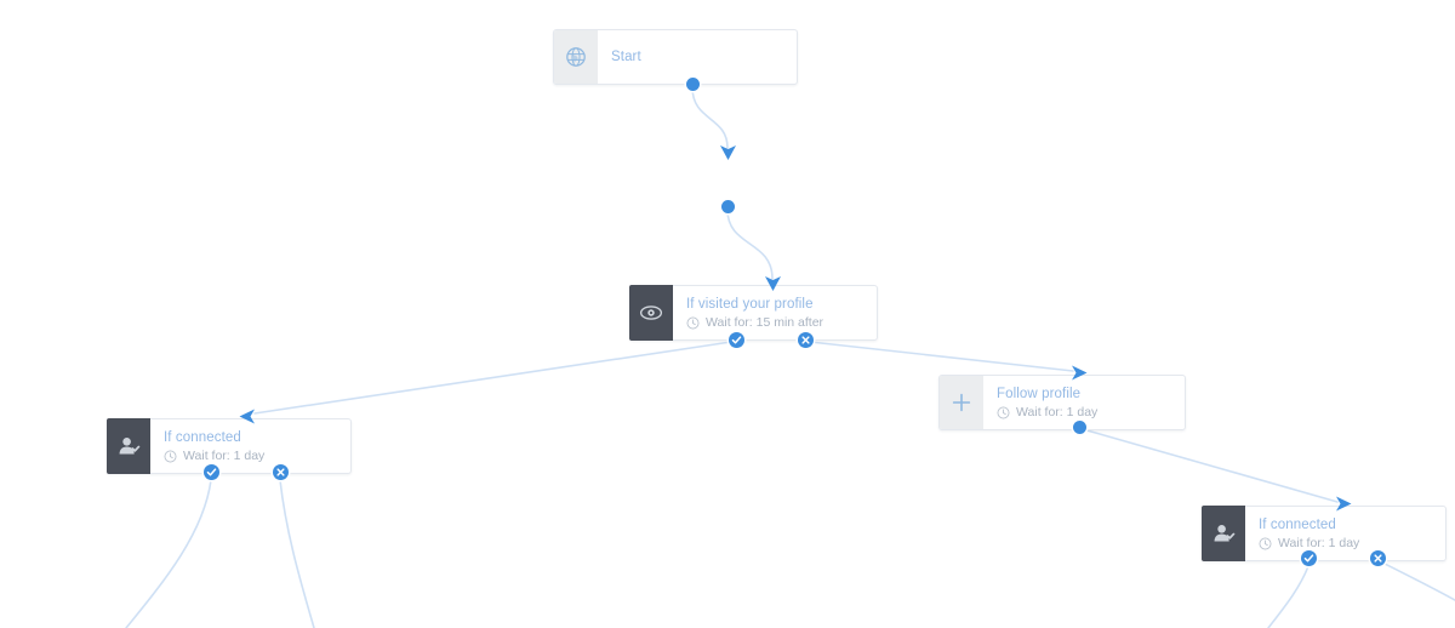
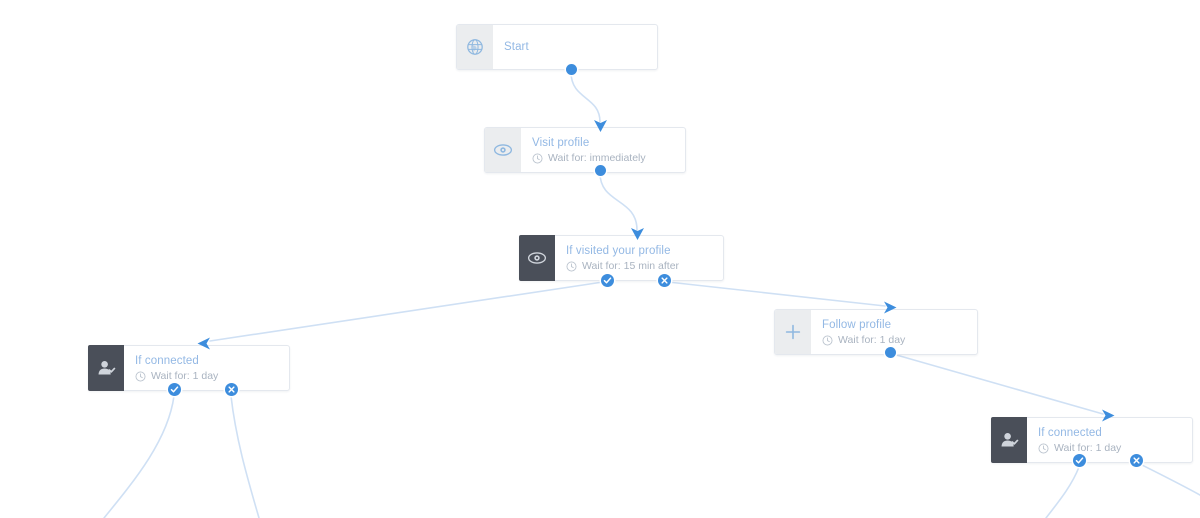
  Start
+ Visit profile
+ Wait for: immediately
  If visited your profile
  Wait for: 15 min after
  If connected
  Wait for: 1 day
  Follow profile
  Wait for: 1 day
  If connected
  Wait for: 1 day
